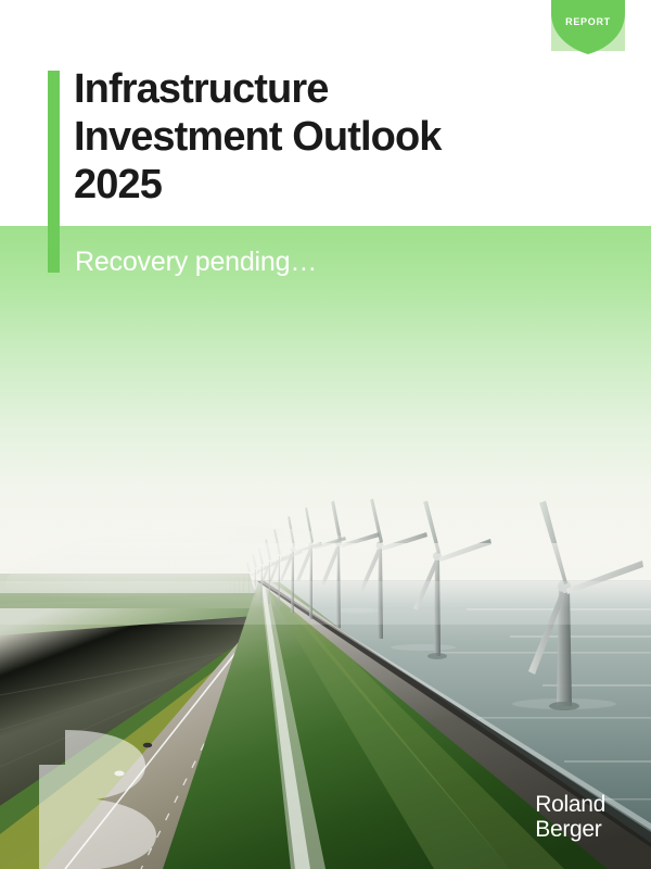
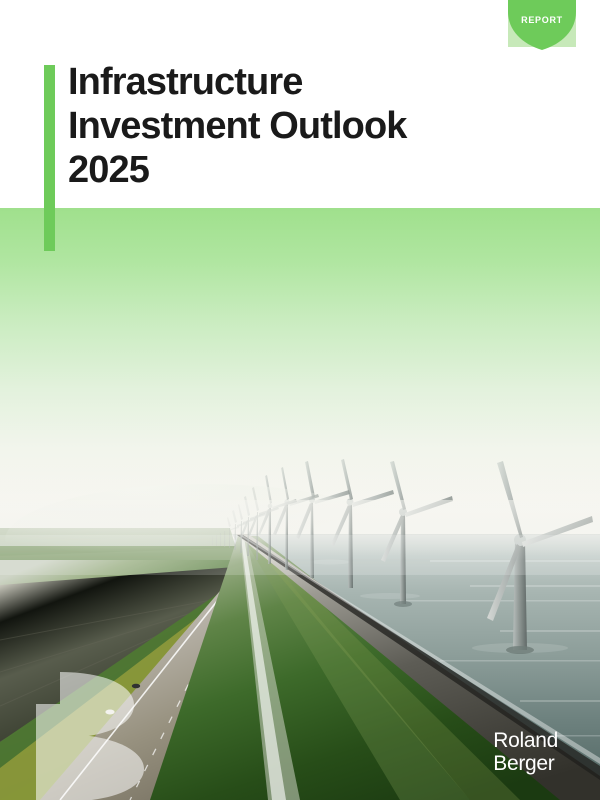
  REPORT
  Infrastructure
  Investment Outlook
  2025
- Recovery pending…
  Roland
  Berger
